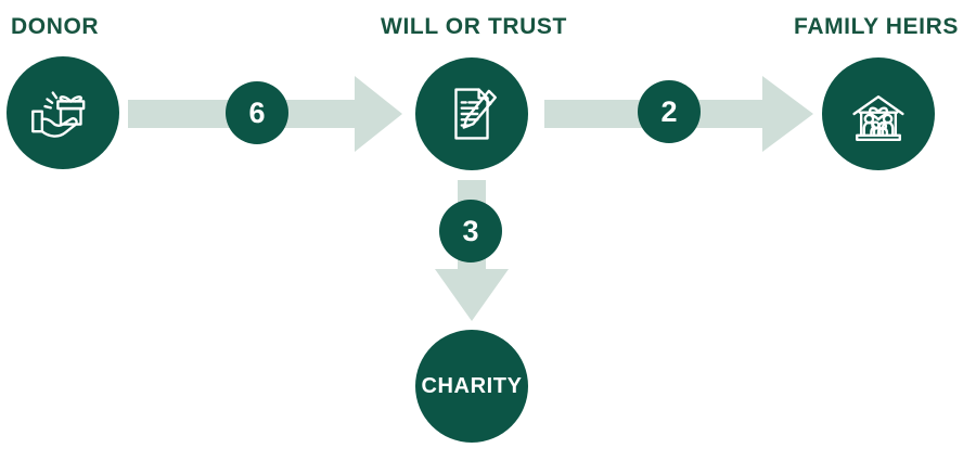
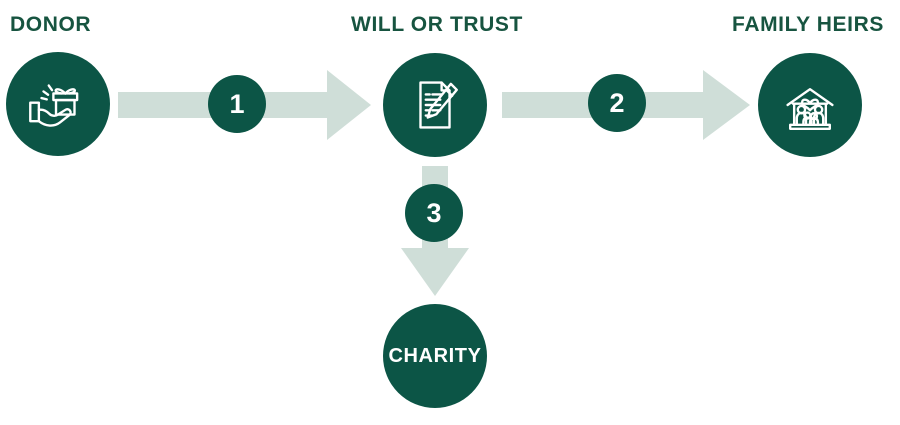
  DONOR
  WILL OR TRUST
  FAMILY HEIRS
  CHARITY
- 6
+ 1
  2
  3
